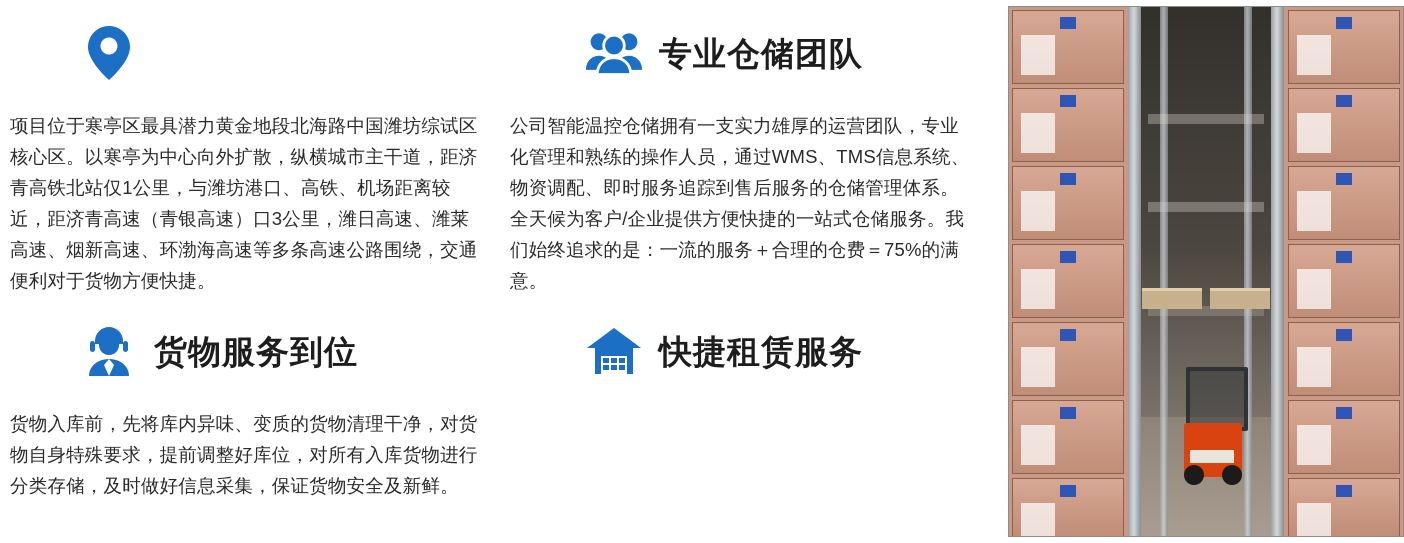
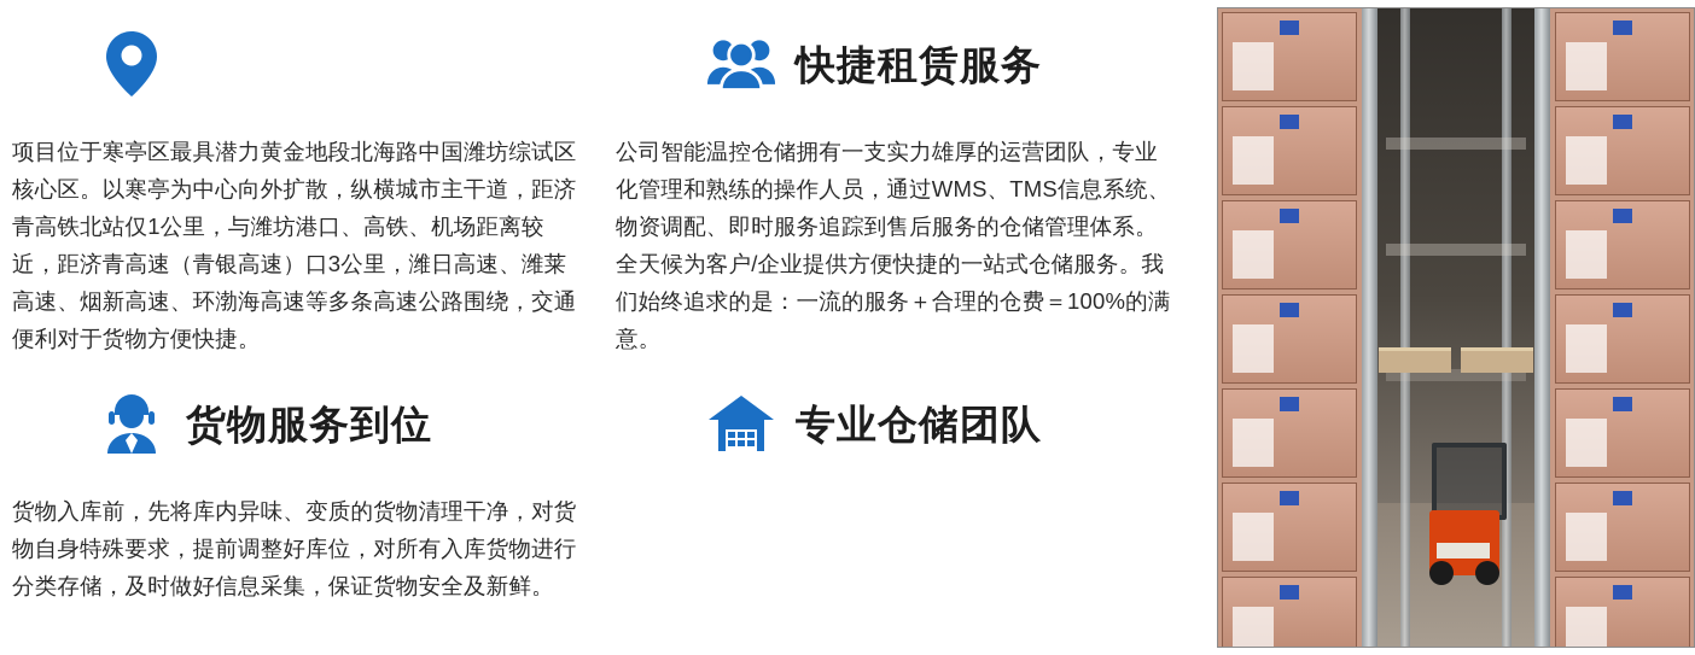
  项目位于寒亭区最具潜力黄金地段北海路中国潍坊综试区核心区。以寒亭为中心向外扩散，纵横城市主干道，距济青高铁北站仅1公里，与潍坊港口、高铁、机场距离较近，距济青高速（青银高速）口3公里，潍日高速、潍莱高速、烟新高速、环渤海高速等多条高速公路围绕，交通便利对于货物方便快捷。
- 专业仓储团队
+ 快捷租赁服务
- 公司智能温控仓储拥有一支实力雄厚的运营团队，专业化管理和熟练的操作人员，通过WMS、TMS信息系统、物资调配、即时服务追踪到售后服务的仓储管理体系。全天候为客户/企业提供方便快捷的一站式仓储服务。我们始终追求的是：一流的服务＋合理的仓费＝75%的满意。
+ 公司智能温控仓储拥有一支实力雄厚的运营团队，专业化管理和熟练的操作人员，通过WMS、TMS信息系统、物资调配、即时服务追踪到售后服务的仓储管理体系。全天候为客户/企业提供方便快捷的一站式仓储服务。我们始终追求的是：一流的服务＋合理的仓费＝100%的满意。
  货物服务到位
  货物入库前，先将库内异味、变质的货物清理干净，对货物自身特殊要求，提前调整好库位，对所有入库货物进行分类存储，及时做好信息采集，保证货物安全及新鲜。
- 快捷租赁服务
+ 专业仓储团队
